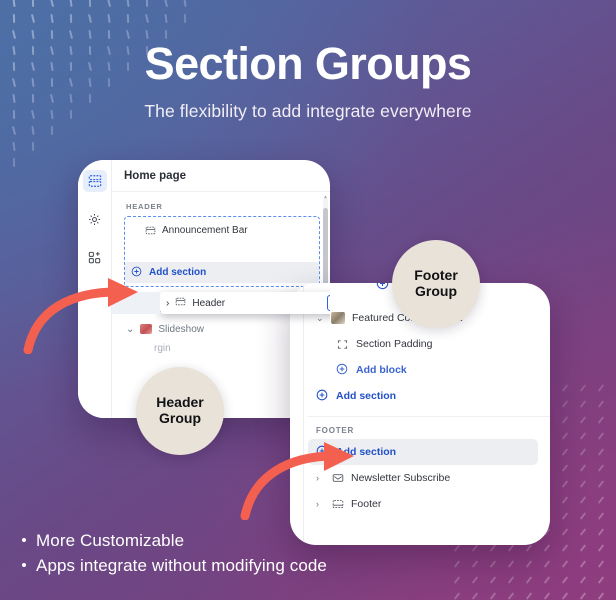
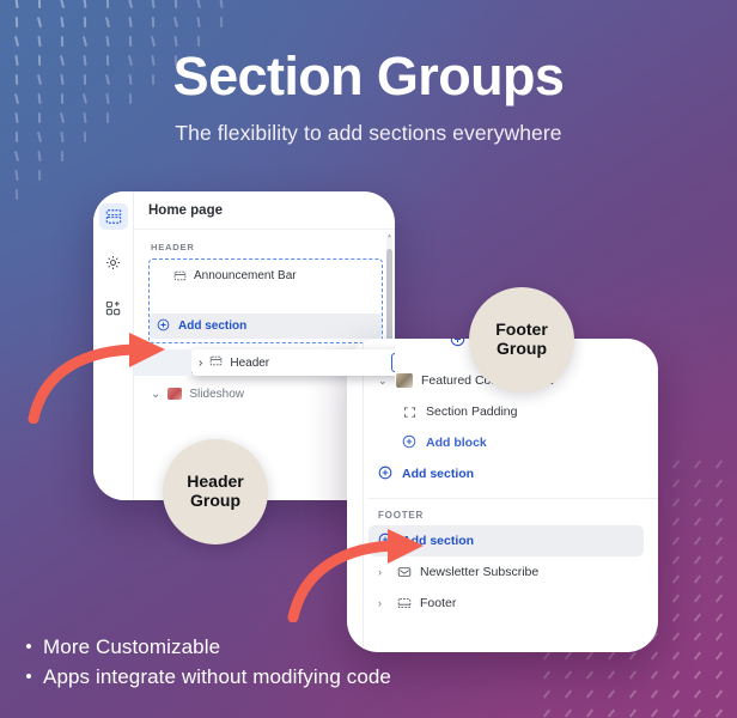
  Section Groups
- The flexibility to add integrate everywhere
+ The flexibility to add sections everywhere
  Home page
  HEADER
  Announcement Bar
  Add section
  ›
  Header
  ⌄
  Slideshow
- rgin
  ⌄
  Section Padding
  Add block
  Add section
  FOOTER
  dd section
  ›
  Newsletter Subscribe
  ›
  Footer
  Header
  Group
  Footer
  Group
  More Customizable
  Apps integrate without modifying code
